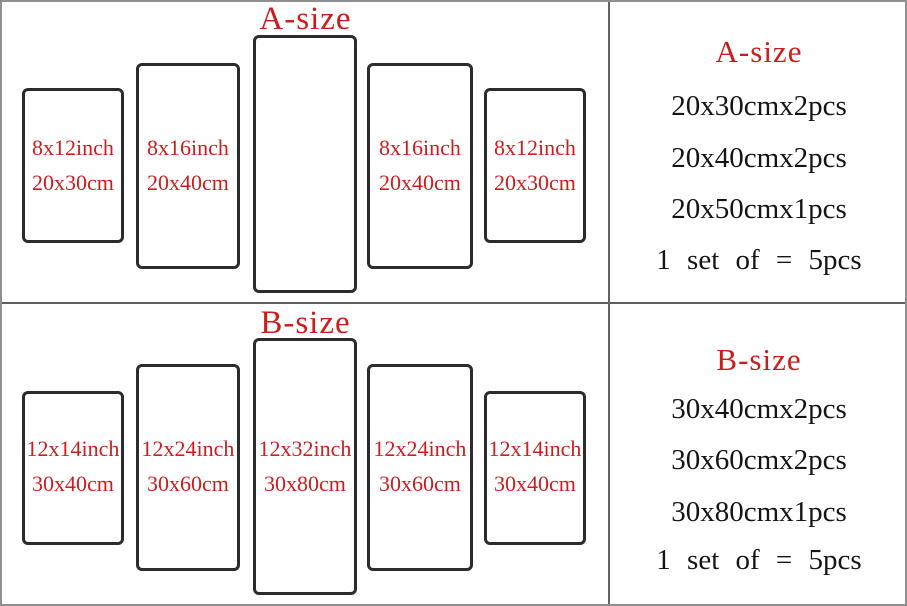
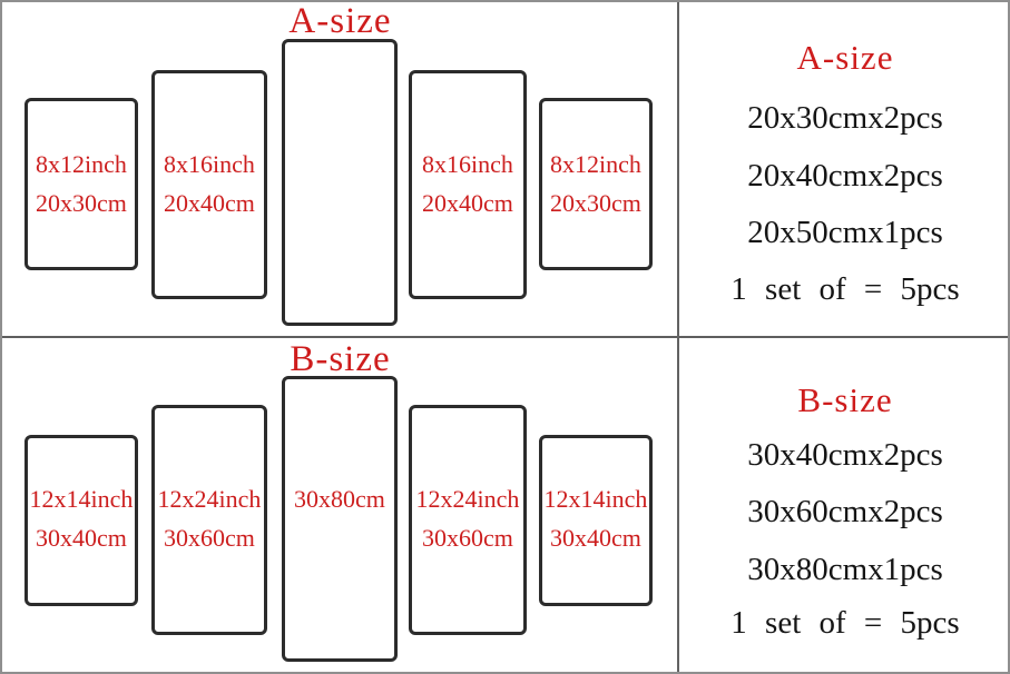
  A-size
  8x12inch
  20x30cm
  8x16inch
  20x40cm
  8x16inch
  20x40cm
  8x12inch
  20x30cm
  B-size
  12x14inch
  30x40cm
  12x24inch
  30x60cm
- 12x32inch
  30x80cm
  12x24inch
  30x60cm
  12x14inch
  30x40cm
  A-size
  20x30cmx2pcs
  20x40cmx2pcs
  20x50cmx1pcs
  1 set of = 5pcs
  B-size
  30x40cmx2pcs
  30x60cmx2pcs
  30x80cmx1pcs
  1 set of = 5pcs
